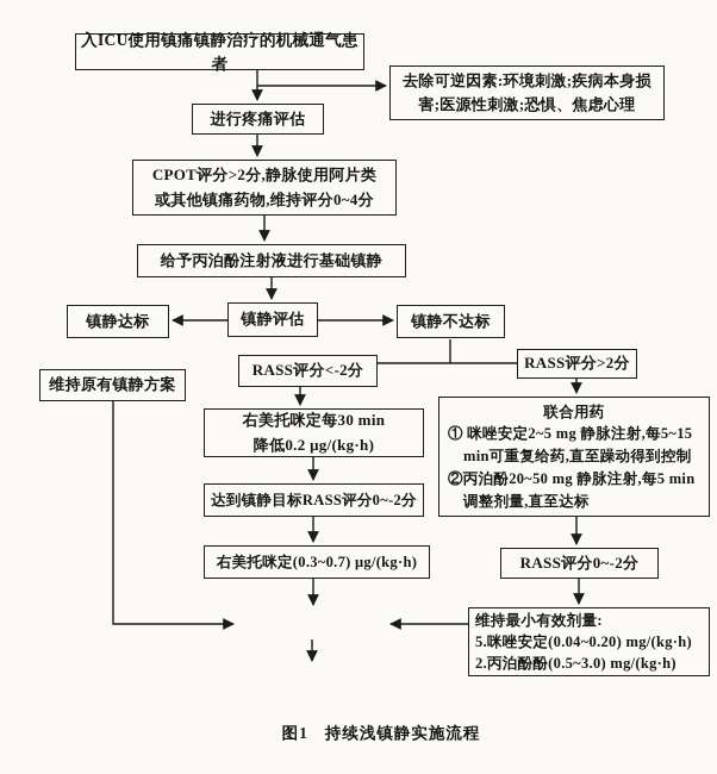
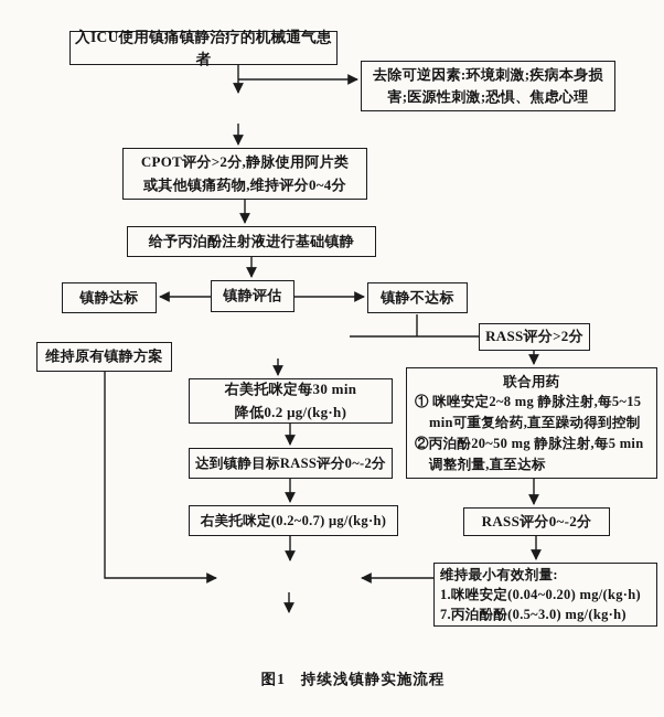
  入ICU使用镇痛镇静治疗的机械通气患者
  去除可逆因素:环境刺激;疾病本身损害;医源性刺激;恐惧、焦虑心理
- 进行疼痛评估
  CPOT评分>2分,静脉使用阿片类
  或其他镇痛药物,维持评分0~4分
  给予丙泊酚注射液进行基础镇静
  镇静评估
  镇静达标
  镇静不达标
  维持原有镇静方案
- RASS评分<-2分
  RASS评分>2分
  右美托咪定每30 min
  降低0.2 μg/(kg·h)
  达到镇静目标RASS评分0~-2分
- 右美托咪定(0.3~0.7) μg/(kg·h)
+ 右美托咪定(0.2~0.7) μg/(kg·h)
  联合用药
- ① 咪唑安定2~5 mg 静脉注射,每5~15 min可重复给药,直至躁动得到控制
+ ① 咪唑安定2~8 mg 静脉注射,每5~15 min可重复给药,直至躁动得到控制
  ②丙泊酚20~50 mg 静脉注射,每5 min调整剂量,直至达标
  RASS评分0~-2分
  维持最小有效剂量:
- 5.咪唑安定(0.04~0.20) mg/(kg·h)
+ 1.咪唑安定(0.04~0.20) mg/(kg·h)
- 2.丙泊酚酚(0.5~3.0) mg/(kg·h)
+ 7.丙泊酚酚(0.5~3.0) mg/(kg·h)
  图1 持续浅镇静实施流程
